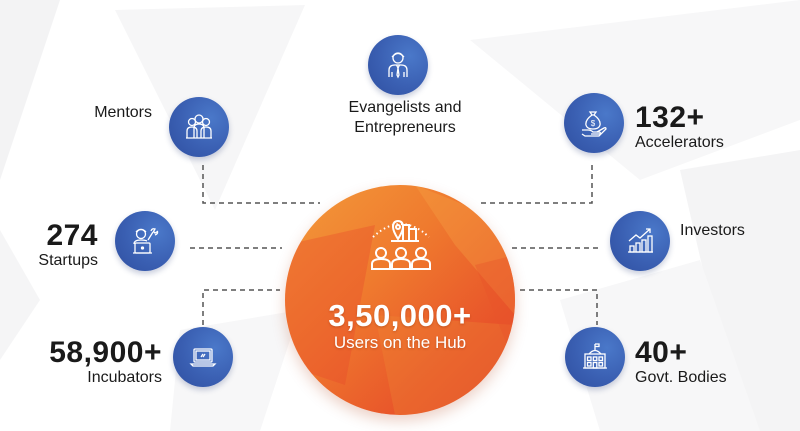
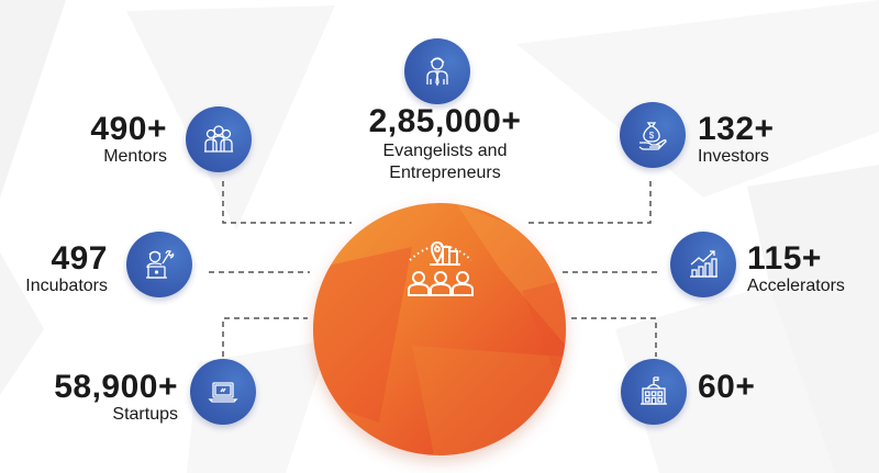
+ 490+
  Mentors
+ 2,85,000+
  Evangelists and
  Entrepreneurs
  $
  132+
- Accelerators
+ Investors
- 274
+ 497
- Startups
+ Incubators
+ 115+
- Investors
+ Accelerators
  58,900+
- Incubators
+ Startups
- 40+
+ 60+
- Govt. Bodies
- 3,50,000+
- Users on the Hub
